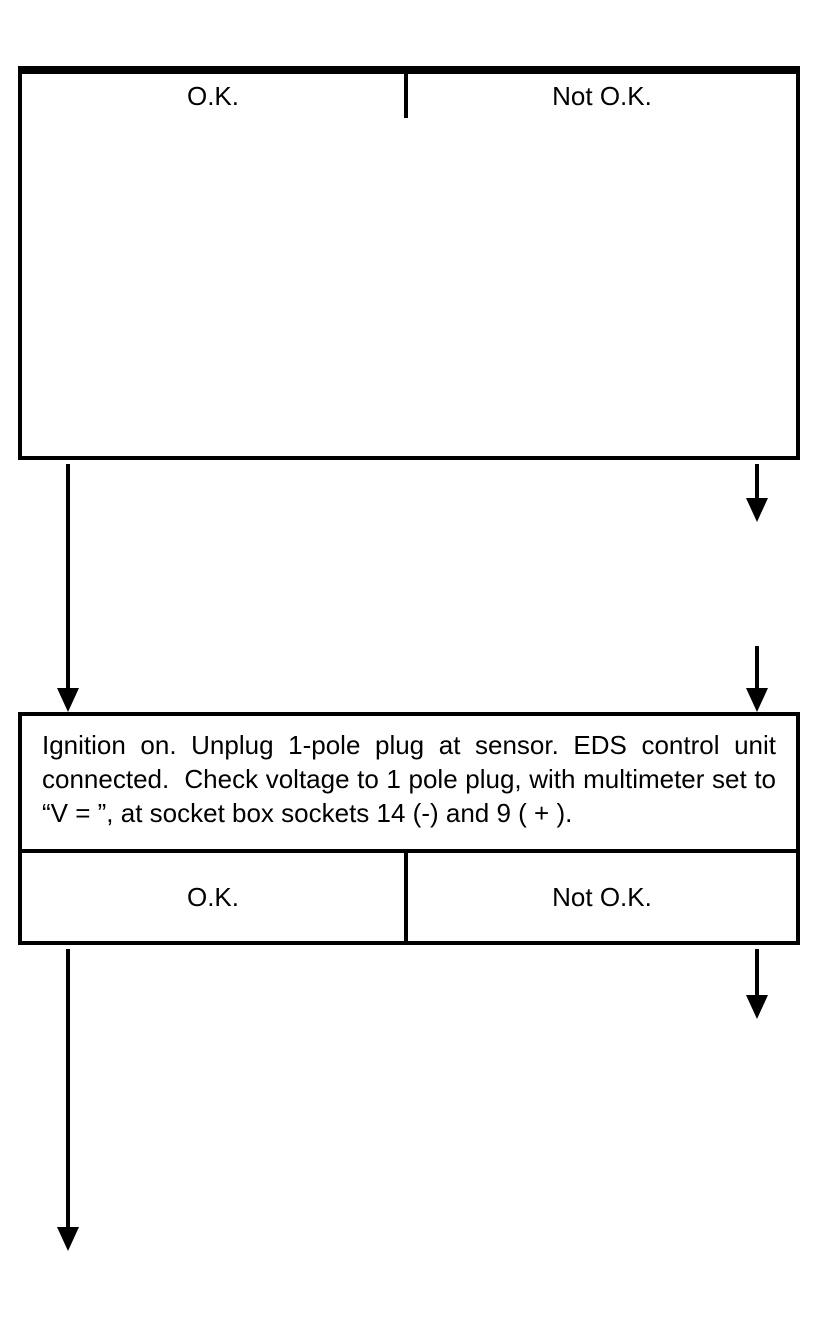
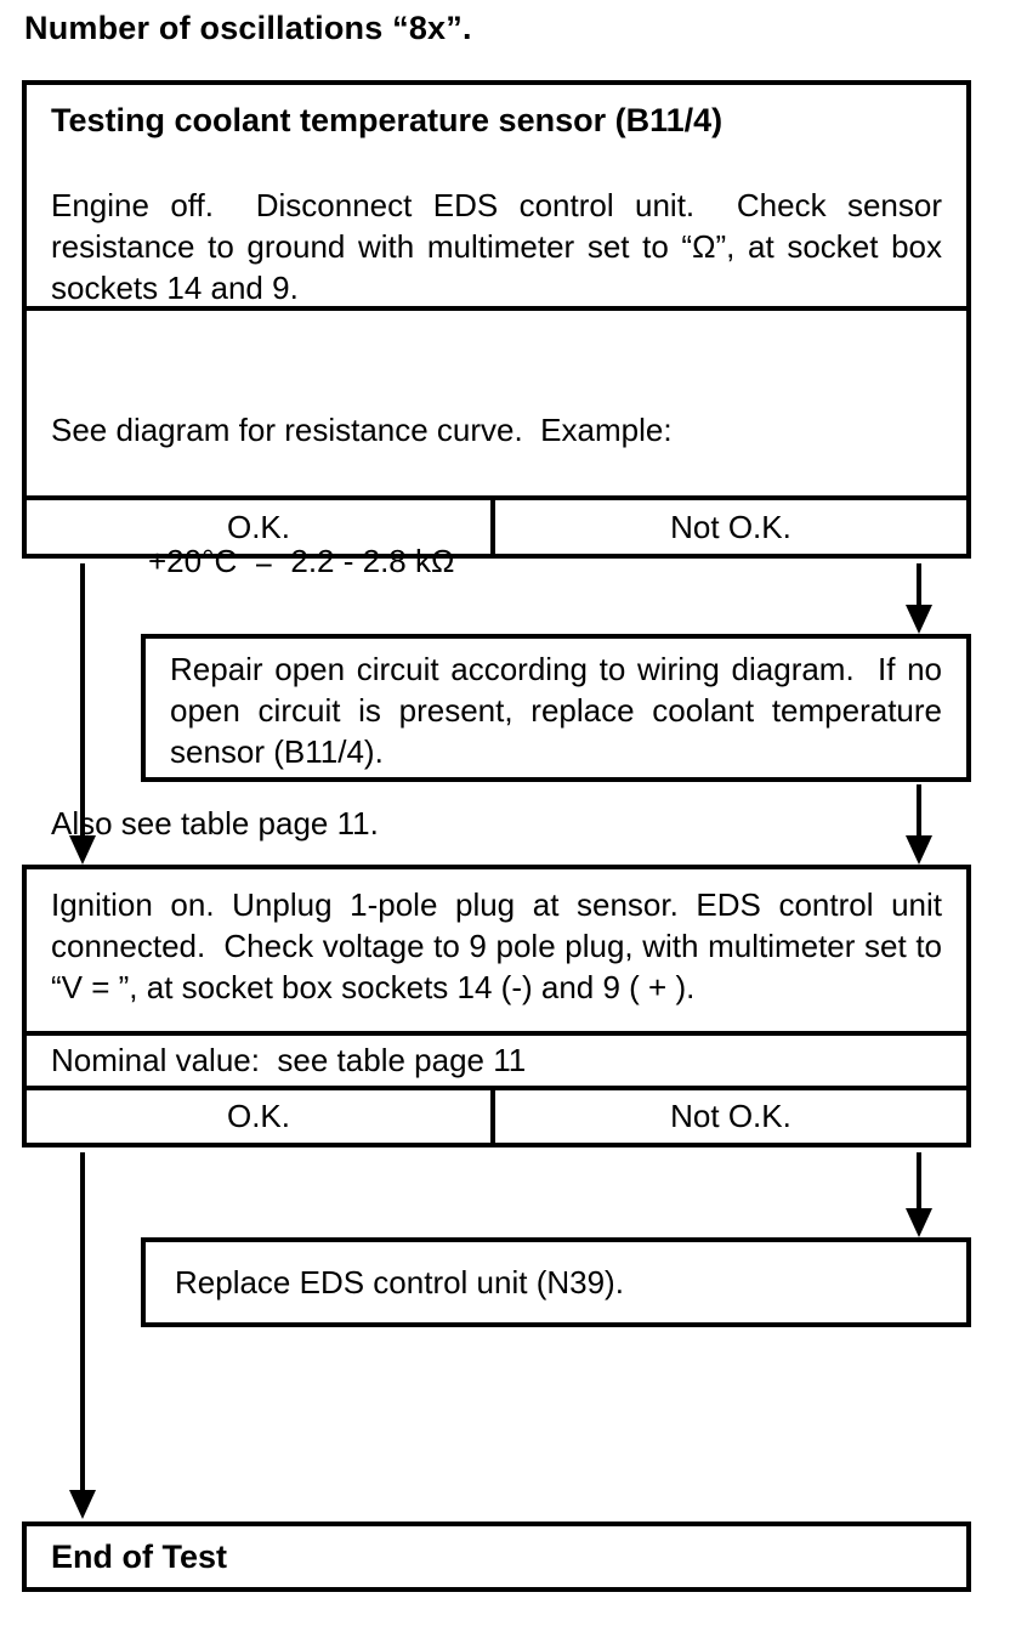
+ Number of oscillations “8x”.
+ Testing coolant temperature sensor (B11/4)
+ Engine off. Disconnect EDS control unit. Check sensor resistance to ground with multimeter set to “Ω”, at socket box sockets 14 and 9.
+ See diagram for resistance curve. Example:
+ +20°C = 2.2 - 2.8 kΩ
+ Also see table page 11.
  O.K.
  Not O.K.
+ Repair open circuit according to wiring diagram. If no open circuit is present, replace coolant temperature sensor (B11/4).
- Ignition on. Unplug 1-pole plug at sensor. EDS control unit connected. Check voltage to 1 pole plug, with multimeter set to “V = ”, at socket box sockets 14 (-) and 9 ( + ).
+ Ignition on. Unplug 1-pole plug at sensor. EDS control unit connected. Check voltage to 9 pole plug, with multimeter set to “V = ”, at socket box sockets 14 (-) and 9 ( + ).
+ Nominal value: see table page 11
  O.K.
  Not O.K.
+ Replace EDS control unit (N39).
+ End of Test
